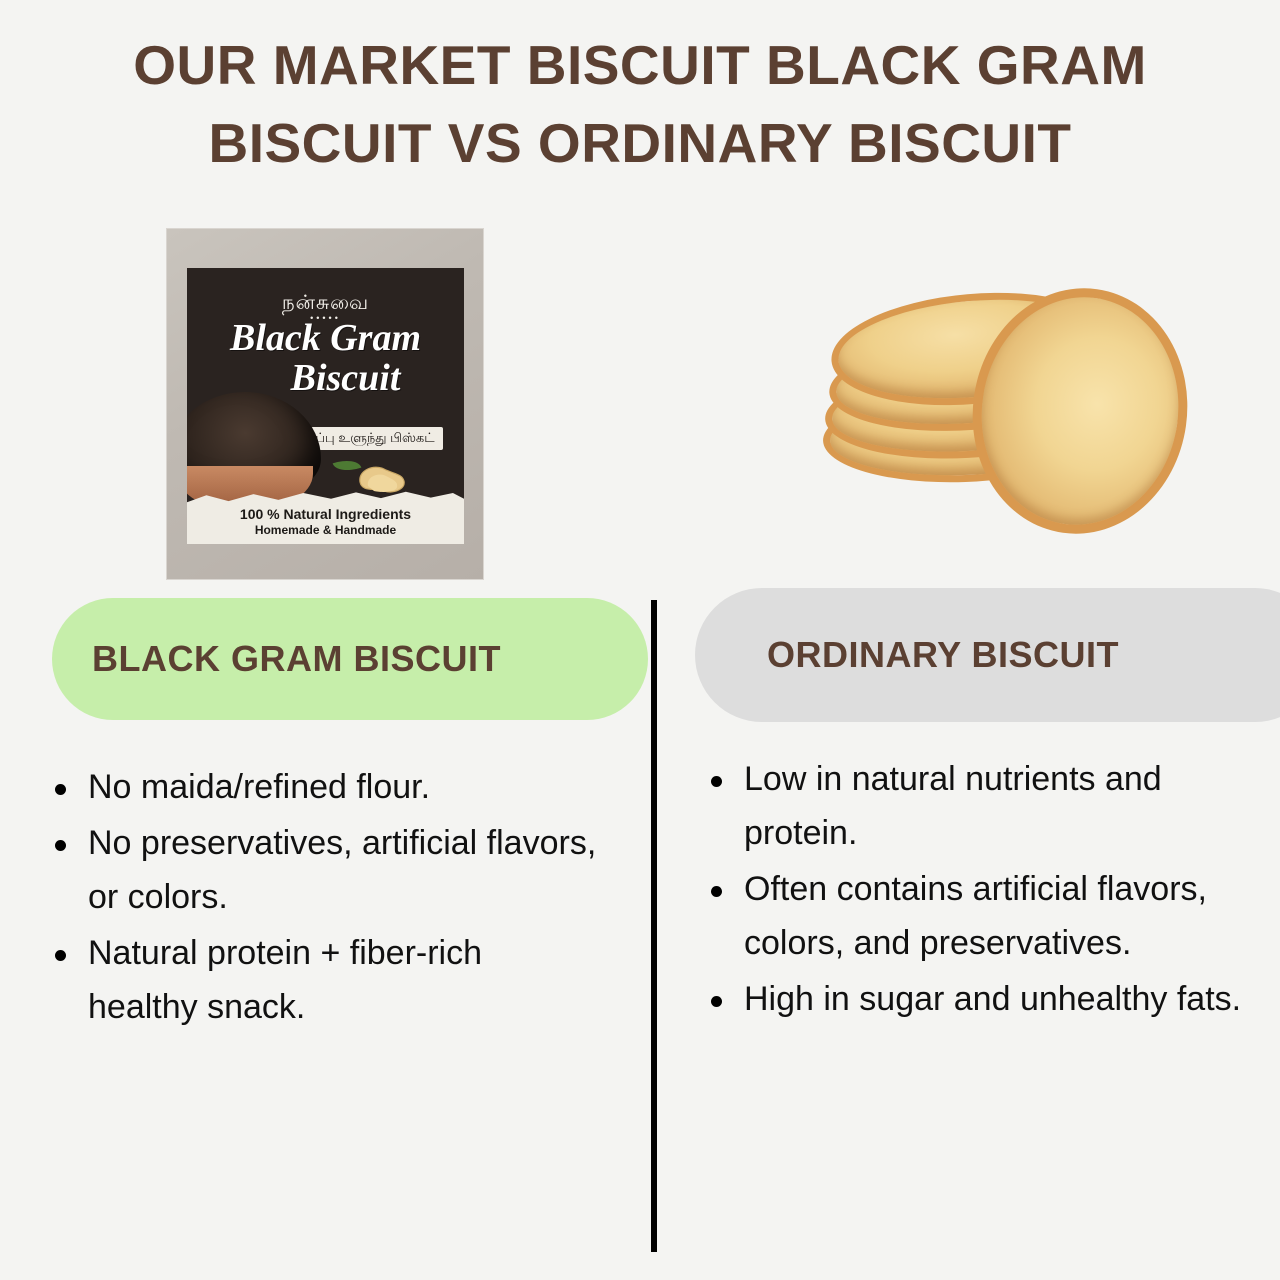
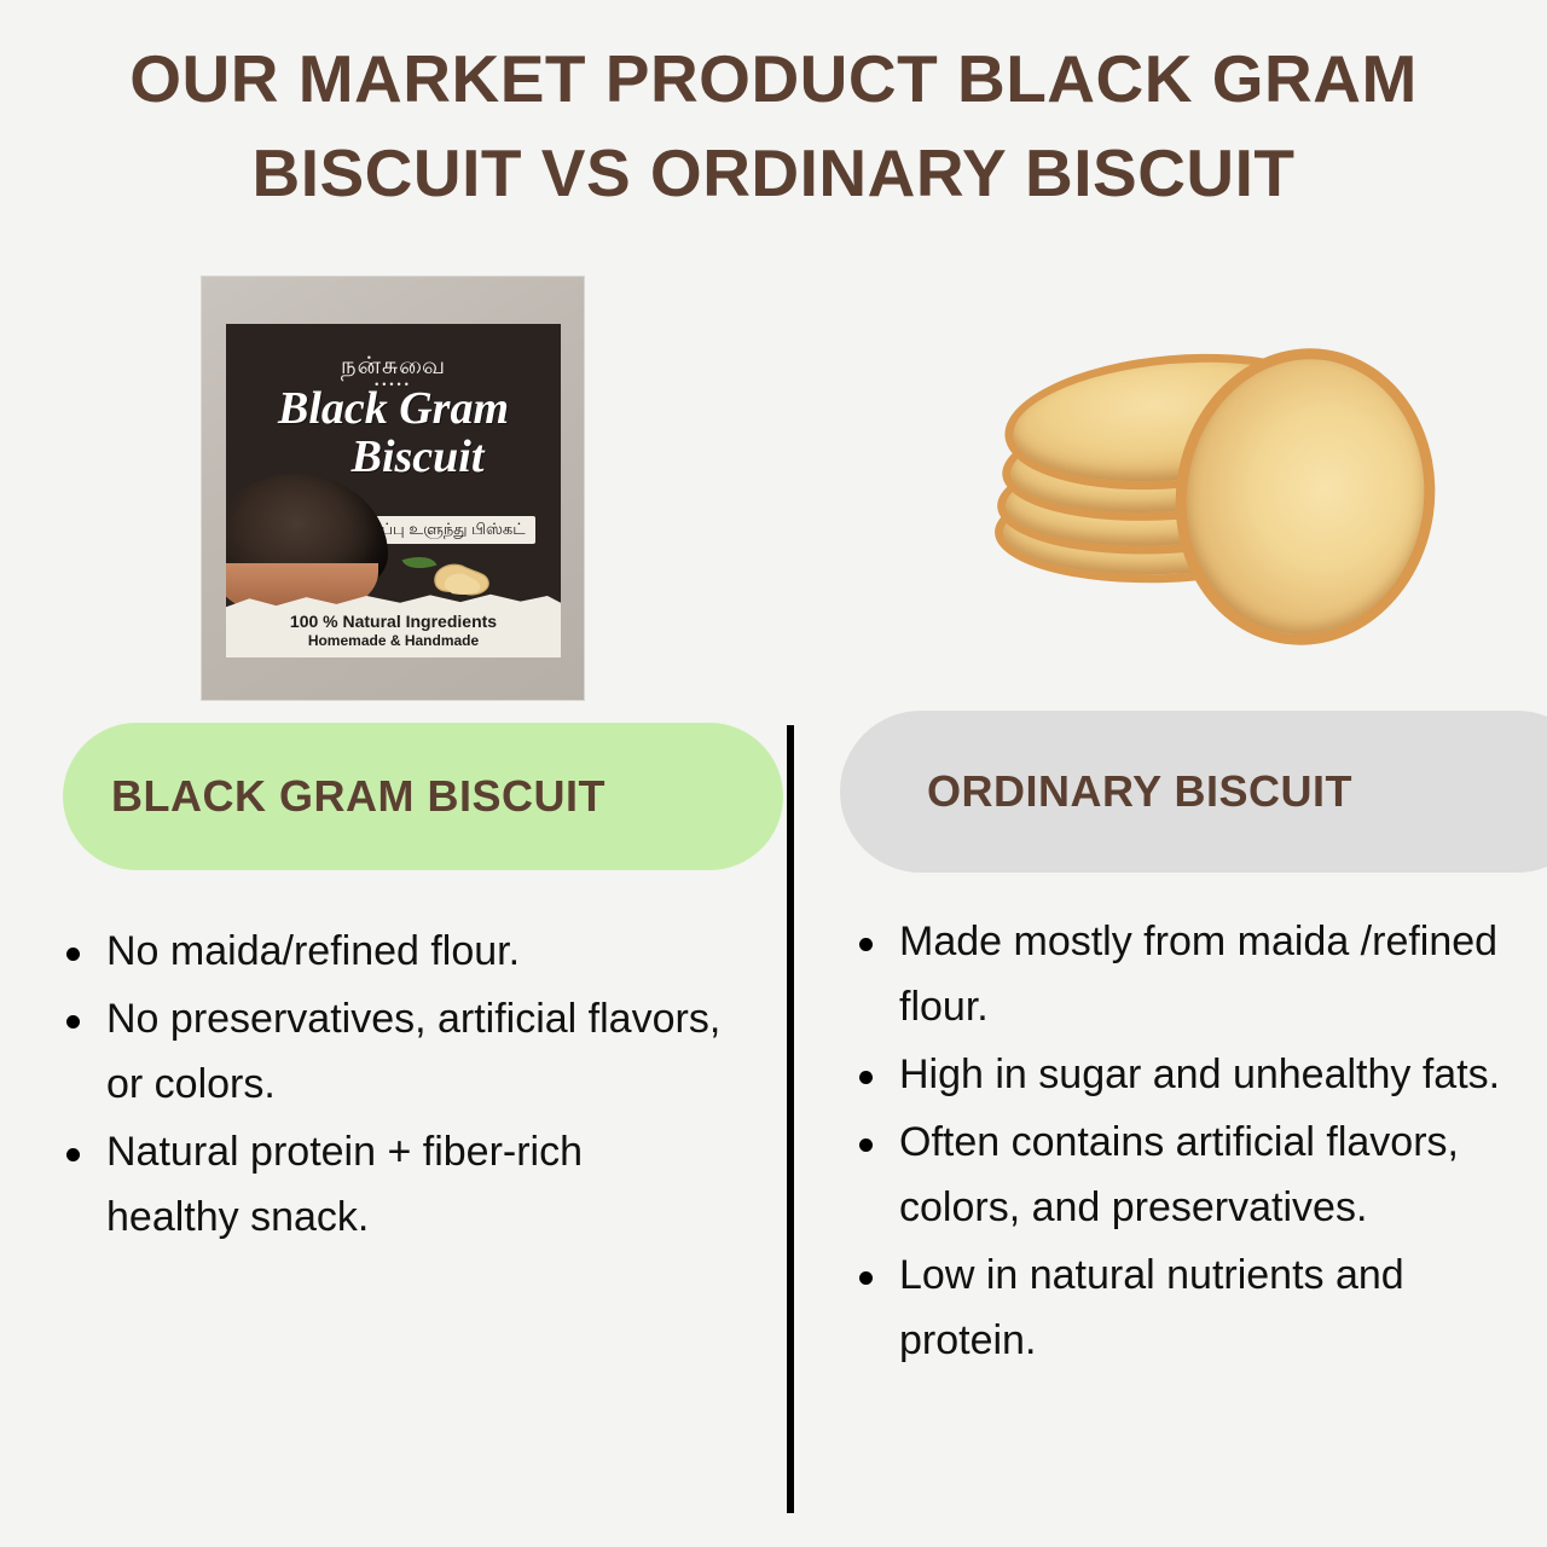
- OUR MARKET BISCUIT BLACK GRAM
+ OUR MARKET PRODUCT BLACK GRAM
  BISCUIT VS ORDINARY BISCUIT
  நன்சுவை
  •••••
  Black Gram
  Biscuit
  ப்பு உளுந்து பிஸ்கட்
  100 % Natural Ingredients
  Homemade & Handmade
  BLACK GRAM BISCUIT
  ORDINARY BISCUIT
  No maida/refined flour.
  No preservatives, artificial flavors, or colors.
  Natural protein + fiber-rich healthy snack.
+ Made mostly from maida /refined flour.
- Low in natural nutrients and protein.
+ High in sugar and unhealthy fats.
  Often contains artificial flavors, colors, and preservatives.
- High in sugar and unhealthy fats.
+ Low in natural nutrients and protein.
